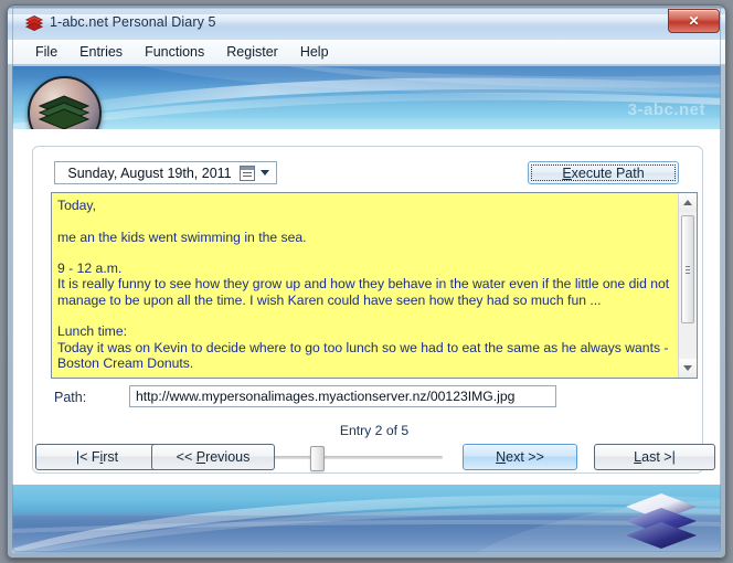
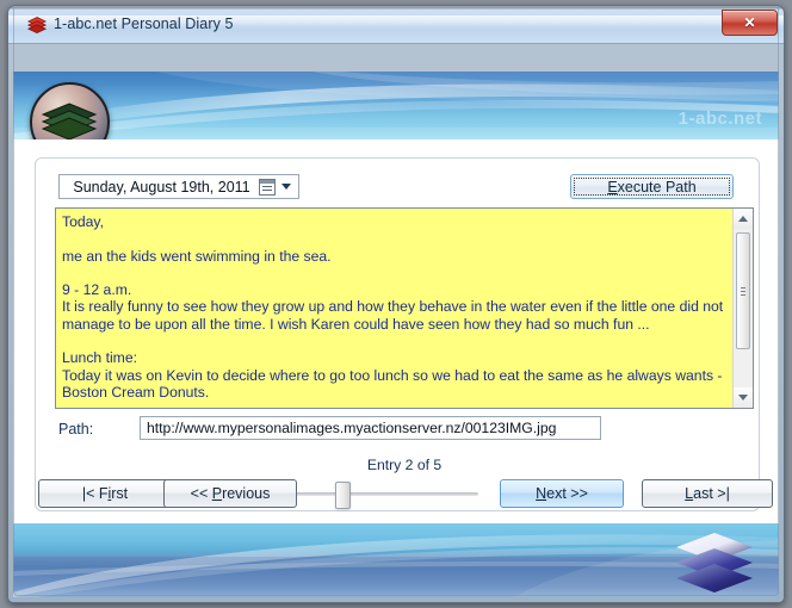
  1-abc.net Personal Diary 5
  ✕
- File
- Entries
- Functions
- Register
- Help
- 3-abc.net
+ 1-abc.net
  Sunday, August 19th, 2011
  Execute Path
  Today,
  me an the kids went swimming in the sea.
  9 - 12 a.m.
  It is really funny to see how they grow up and how they behave in the water even if the little one did not manage to be upon all the time. I wish Karen could have seen how they had so much fun ...
  Lunch time:
  Today it was on Kevin to decide where to go too lunch so we had to eat the same as he always wants - Boston Cream Donuts.
  Path:
  http://www.mypersonalimages.myactionserver.nz/00123IMG.jpg
  Entry 2 of 5
  |< First
  << Previous
  Next >>
  Last >|
